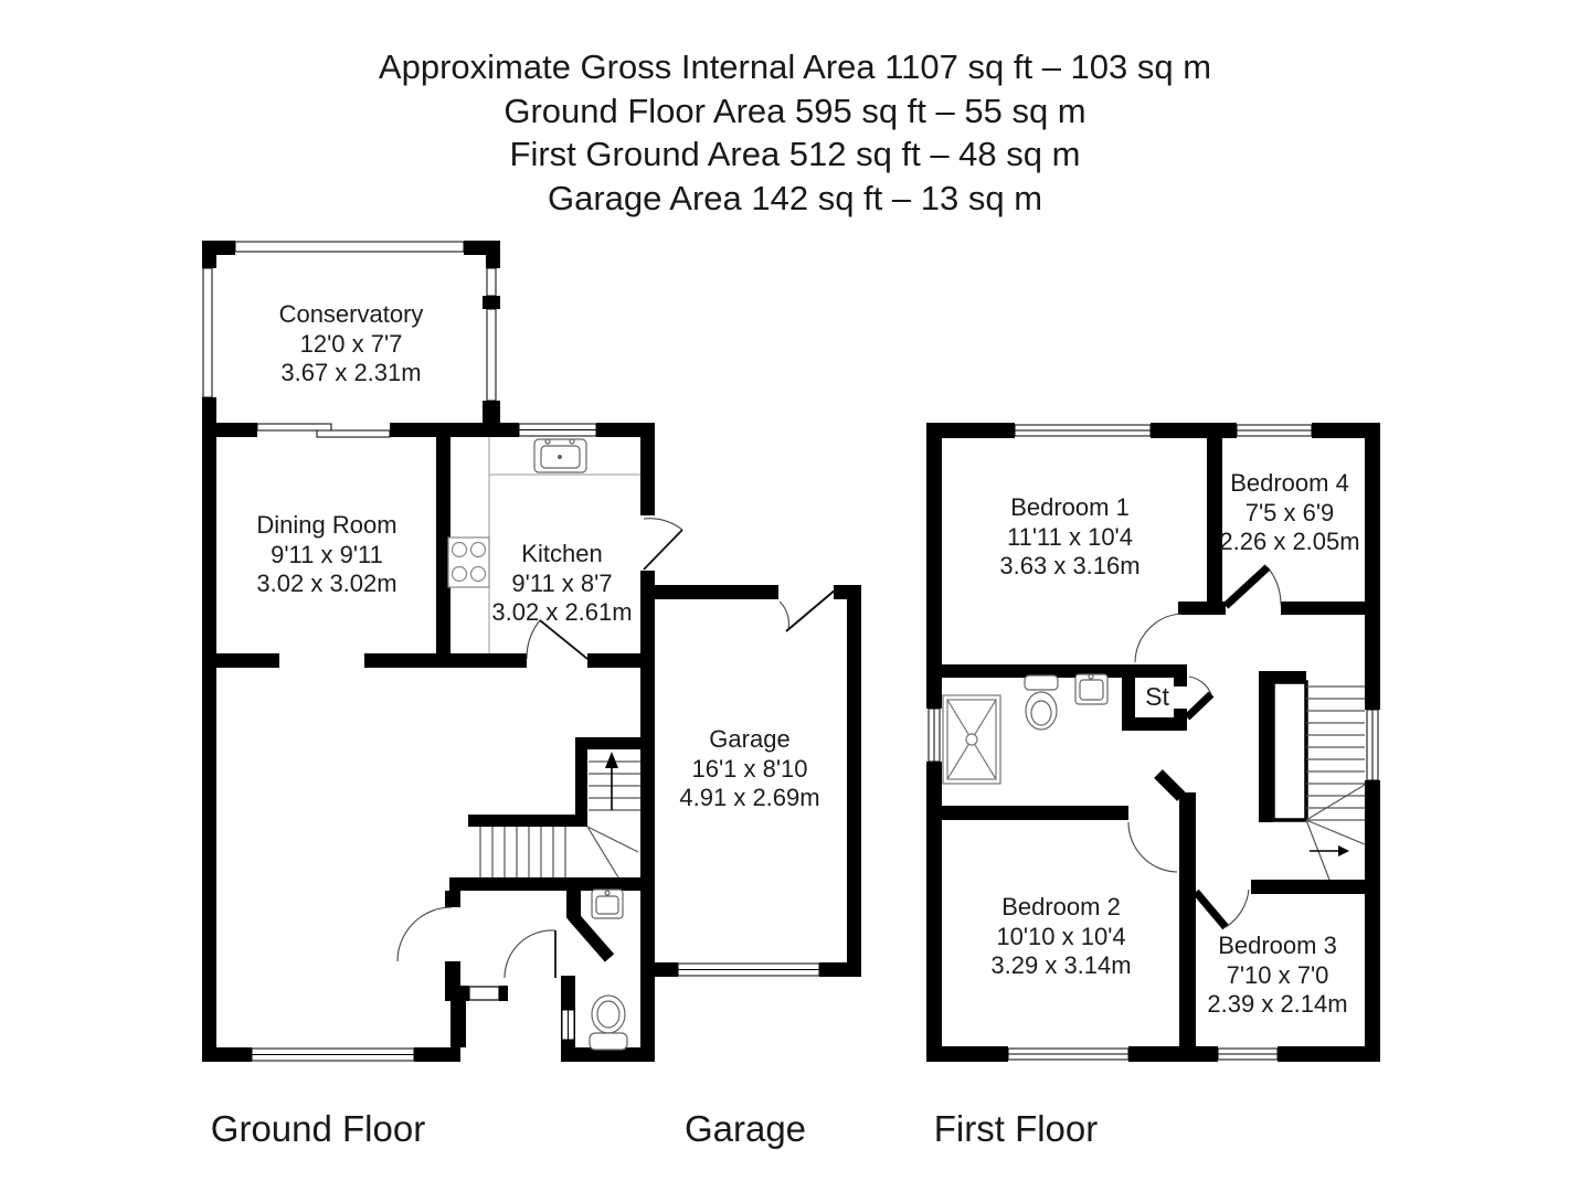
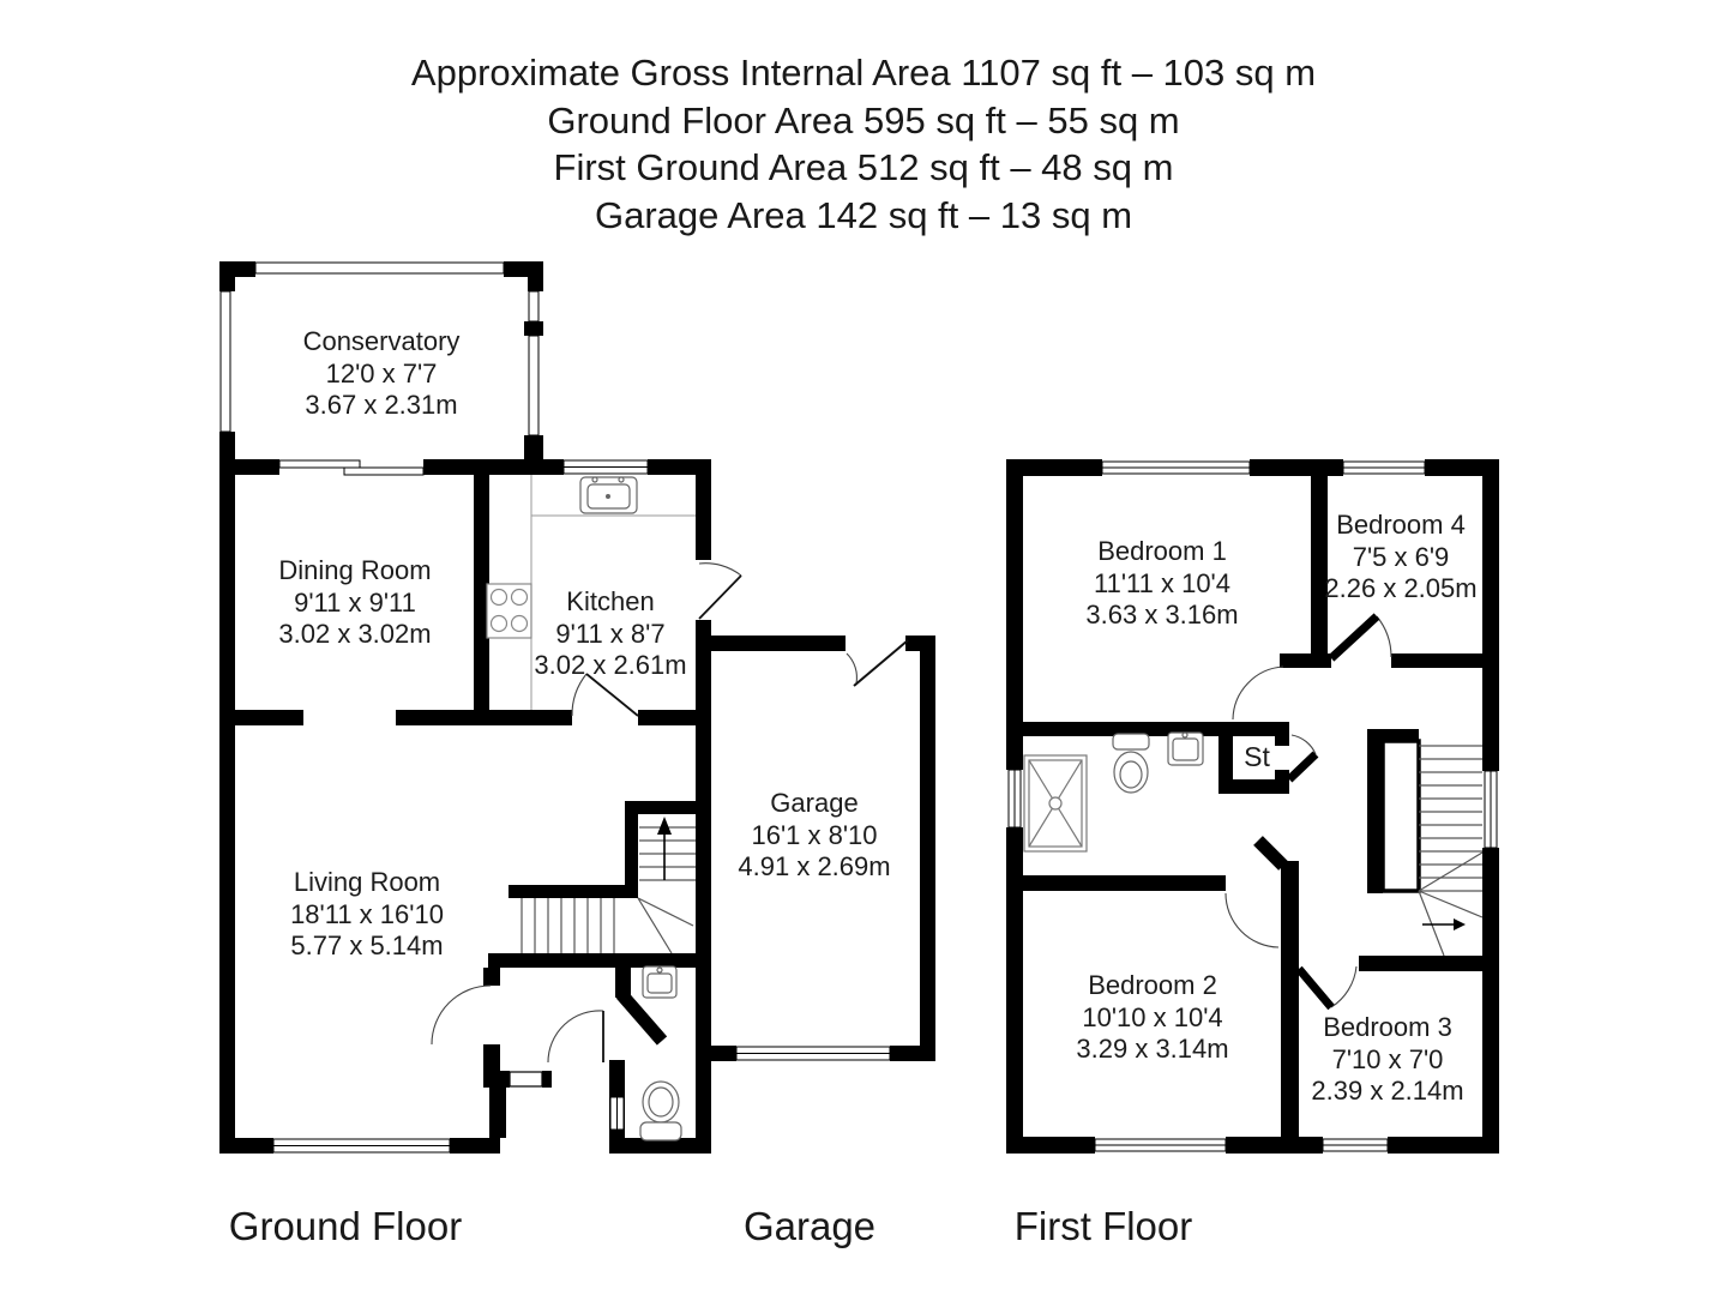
  Approximate Gross Internal Area 1107 sq ft – 103 sq m
  Ground Floor Area 595 sq ft – 55 sq m
  First Ground Area 512 sq ft – 48 sq m
  Garage Area 142 sq ft – 13 sq m
  Conservatory
  12'0 x 7'7
  3.67 x 2.31m
  Dining Room
  9'11 x 9'11
  3.02 x 3.02m
  Kitchen
  9'11 x 8'7
  3.02 x 2.61m
+ Living Room
+ 18'11 x 16'10
+ 5.77 x 5.14m
  Garage
  16'1 x 8'10
  4.91 x 2.69m
  Bedroom 1
  11'11 x 10'4
  3.63 x 3.16m
  Bedroom 4
  7'5 x 6'9
  2.26 x 2.05m
  Bedroom 2
  10'10 x 10'4
  3.29 x 3.14m
  Bedroom 3
  7'10 x 7'0
  2.39 x 2.14m
  St
  Ground Floor
  Garage
  First Floor
